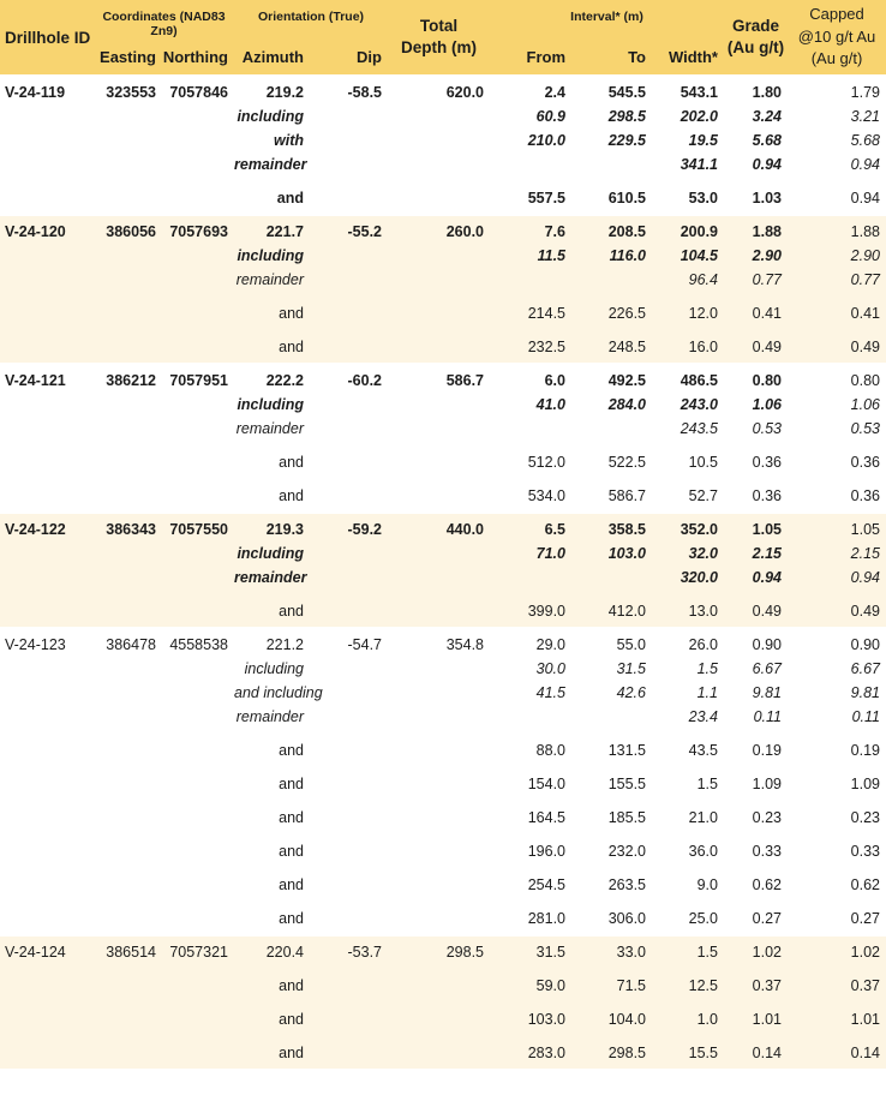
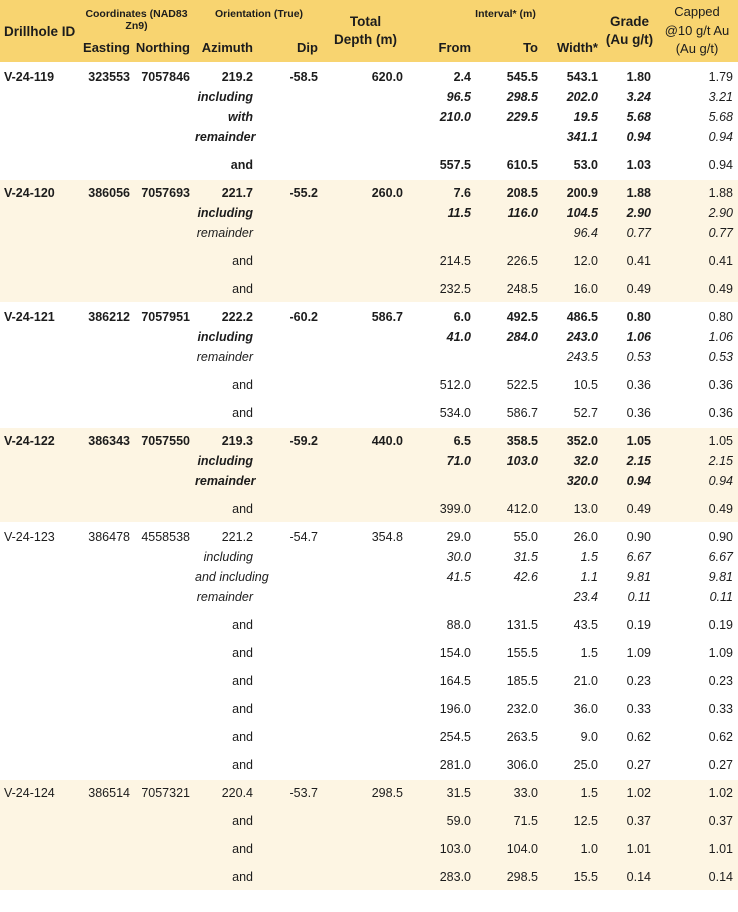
  Drillhole ID
  Coordinates (NAD83 Zn9)
  Orientation (True)
  Total Depth (m)
  Interval* (m)
  Grade (Au g/t)
  Capped @10 g/t Au (Au g/t)
  Easting
  Northing
  Azimuth
  Dip
  From
  To
  Width*
  V-24-119
  323553
  7057846
  219.2
  -58.5
  620.0
  2.4
  545.5
  543.1
  1.80
  1.79
  including
- 60.9
+ 96.5
  298.5
  202.0
  3.24
  3.21
  with
  210.0
  229.5
  19.5
  5.68
  5.68
  remainder
  341.1
  0.94
  0.94
  and
  557.5
  610.5
  53.0
  1.03
  0.94
  V-24-120
  386056
  7057693
  221.7
  -55.2
  260.0
  7.6
  208.5
  200.9
  1.88
  1.88
  including
  11.5
  116.0
  104.5
  2.90
  2.90
  remainder
  96.4
  0.77
  0.77
  and
  214.5
  226.5
  12.0
  0.41
  0.41
  and
  232.5
  248.5
  16.0
  0.49
  0.49
  V-24-121
  386212
  7057951
  222.2
  -60.2
  586.7
  6.0
  492.5
  486.5
  0.80
  0.80
  including
  41.0
  284.0
  243.0
  1.06
  1.06
  remainder
  243.5
  0.53
  0.53
  and
  512.0
  522.5
  10.5
  0.36
  0.36
  and
  534.0
  586.7
  52.7
  0.36
  0.36
  V-24-122
  386343
  7057550
  219.3
  -59.2
  440.0
  6.5
  358.5
  352.0
  1.05
  1.05
  including
  71.0
  103.0
  32.0
  2.15
  2.15
  remainder
  320.0
  0.94
  0.94
  and
  399.0
  412.0
  13.0
  0.49
  0.49
  V-24-123
  386478
  4558538
  221.2
  -54.7
  354.8
  29.0
  55.0
  26.0
  0.90
  0.90
  including
  30.0
  31.5
  1.5
  6.67
  6.67
  and including
  41.5
  42.6
  1.1
  9.81
  9.81
  remainder
  23.4
  0.11
  0.11
  and
  88.0
  131.5
  43.5
  0.19
  0.19
  and
  154.0
  155.5
  1.5
  1.09
  1.09
  and
  164.5
  185.5
  21.0
  0.23
  0.23
  and
  196.0
  232.0
  36.0
  0.33
  0.33
  and
  254.5
  263.5
  9.0
  0.62
  0.62
  and
  281.0
  306.0
  25.0
  0.27
  0.27
  V-24-124
  386514
  7057321
  220.4
  -53.7
  298.5
  31.5
  33.0
  1.5
  1.02
  1.02
  and
  59.0
  71.5
  12.5
  0.37
  0.37
  and
  103.0
  104.0
  1.0
  1.01
  1.01
  and
  283.0
  298.5
  15.5
  0.14
  0.14
